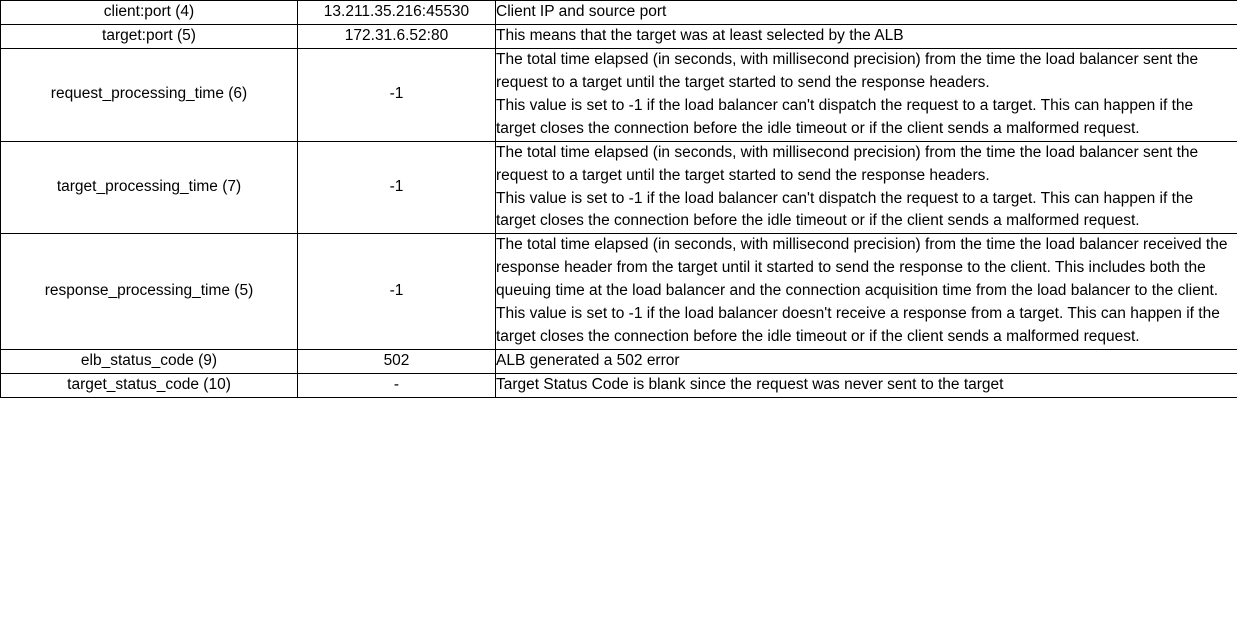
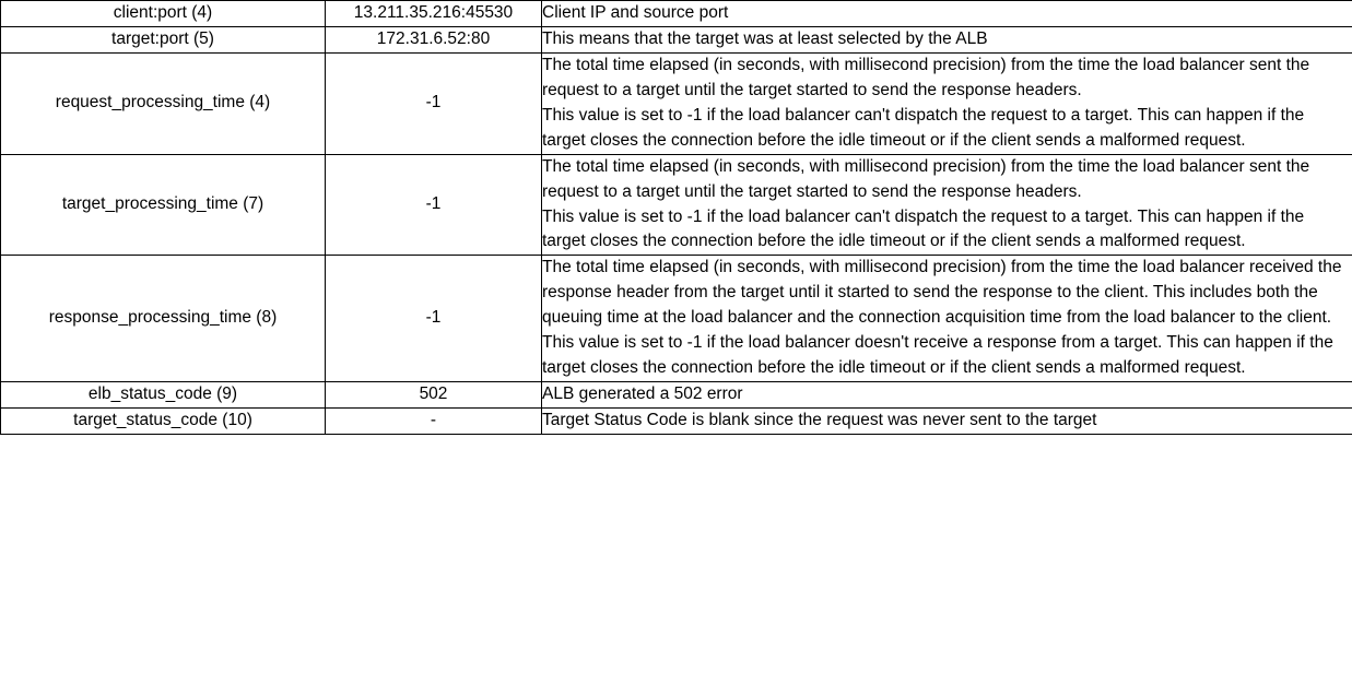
  client:port (4)	13.211.35.216:45530	Client IP and source port
  target:port (5)	172.31.6.52:80	This means that the target was at least selected by the ALB
- request_processing_time (6)	-1	The total time elapsed (in seconds, with millisecond precision) from the time the load balancer sent the request to a target until the target started to send the response headers. This value is set to -1 if the load balancer can't dispatch the request to a target. This can happen if the target closes the connection before the idle timeout or if the client sends a malformed request.
+ request_processing_time (4)	-1	The total time elapsed (in seconds, with millisecond precision) from the time the load balancer sent the request to a target until the target started to send the response headers. This value is set to -1 if the load balancer can't dispatch the request to a target. This can happen if the target closes the connection before the idle timeout or if the client sends a malformed request.
  target_processing_time (7)	-1	The total time elapsed (in seconds, with millisecond precision) from the time the load balancer sent the request to a target until the target started to send the response headers. This value is set to -1 if the load balancer can't dispatch the request to a target. This can happen if the target closes the connection before the idle timeout or if the client sends a malformed request.
- response_processing_time (5)	-1	The total time elapsed (in seconds, with millisecond precision) from the time the load balancer received the response header from the target until it started to send the response to the client. This includes both the queuing time at the load balancer and the connection acquisition time from the load balancer to the client. This value is set to -1 if the load balancer doesn't receive a response from a target. This can happen if the target closes the connection before the idle timeout or if the client sends a malformed request.
+ response_processing_time (8)	-1	The total time elapsed (in seconds, with millisecond precision) from the time the load balancer received the response header from the target until it started to send the response to the client. This includes both the queuing time at the load balancer and the connection acquisition time from the load balancer to the client. This value is set to -1 if the load balancer doesn't receive a response from a target. This can happen if the target closes the connection before the idle timeout or if the client sends a malformed request.
  elb_status_code (9)	502	ALB generated a 502 error
  target_status_code (10)	-	Target Status Code is blank since the request was never sent to the target
